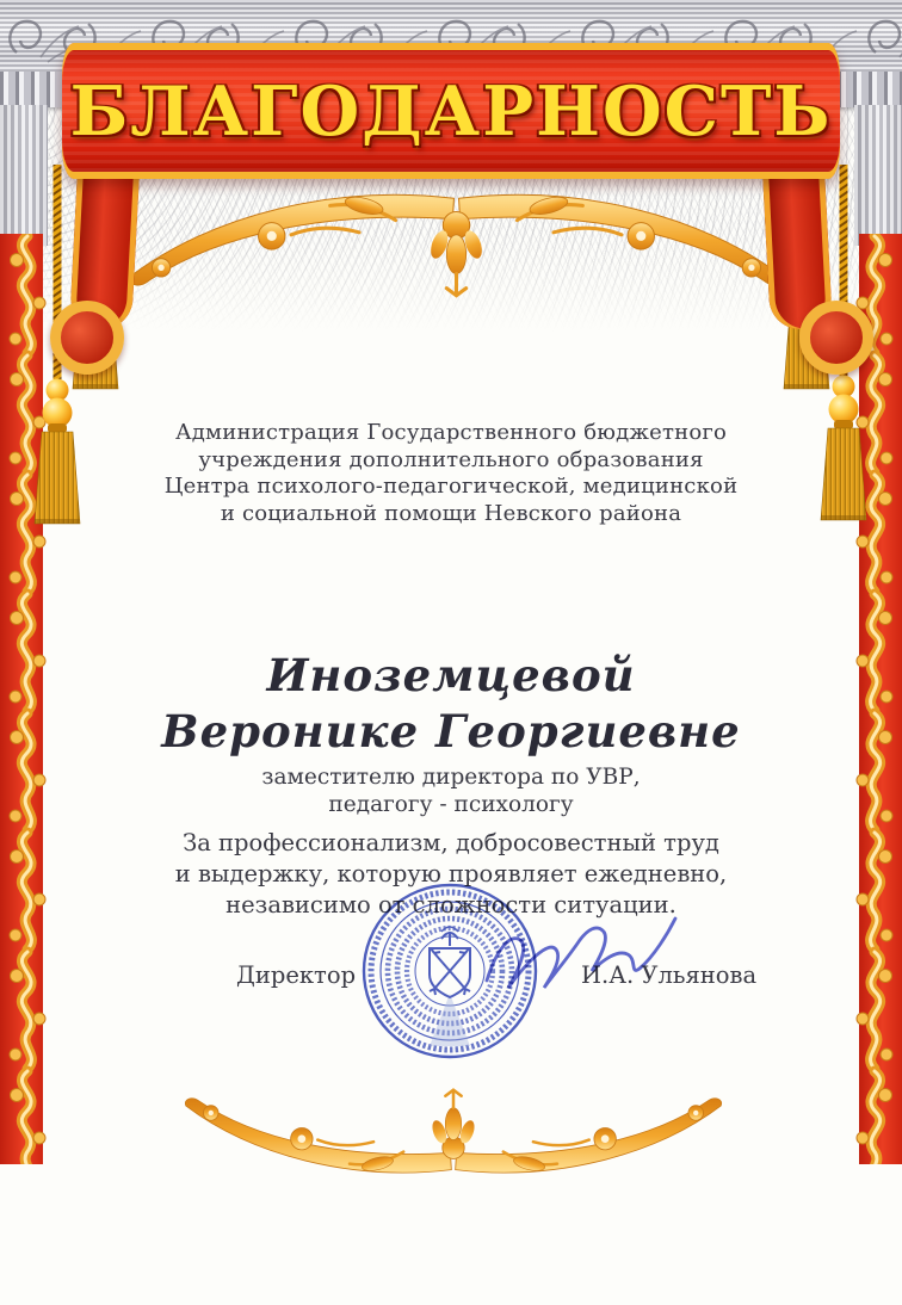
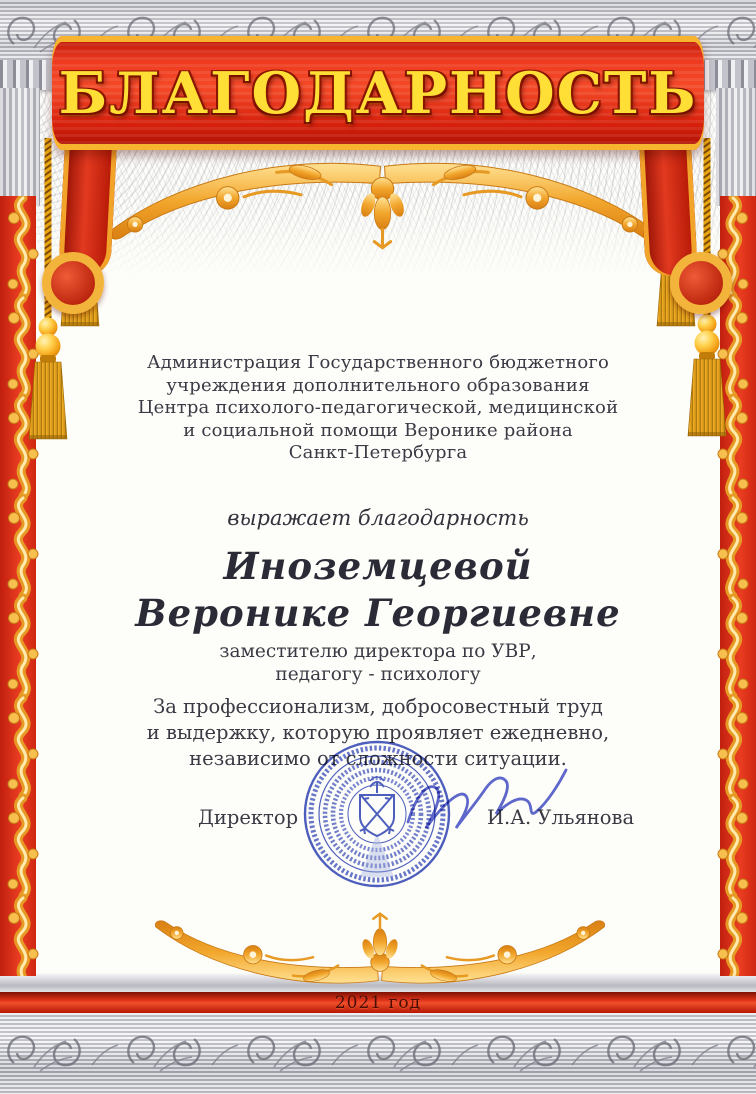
  БЛАГОДАРНОСТЬ
  Администрация Государственного бюджетного
  учреждения дополнительного образования
  Центра психолого-педагогической, медицинской
- и социальной помощи Невского района
+ и социальной помощи Веронике района
+ Санкт-Петербурга
+ выражает благодарность
  Иноземцевой
  Веронике Георгиевне
  заместителю директора по УВР,
  педагогу - психологу
  За профессионализм, добросовестный труд
  и выдержку, которую проявляет ежедневно,
  независимо от сложности ситуации.
  Директор
  И.А. Ульянова
+ 2021 год
